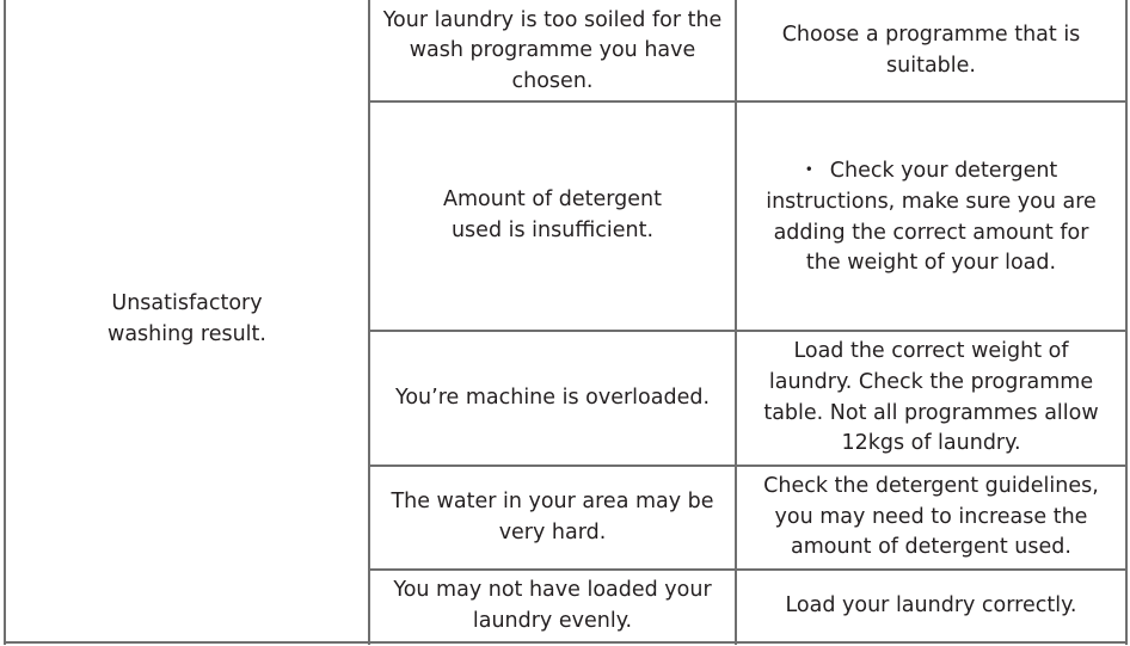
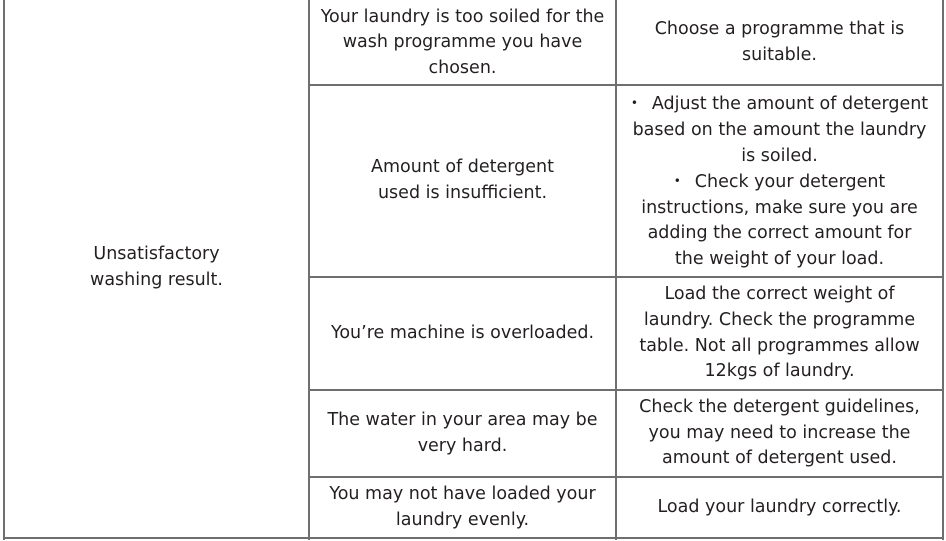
  Unsatisfactory washing result.
  Your laundry is too soiled for the wash programme you have chosen.
  Choose a programme that is suitable.
  Amount of detergent used is insufficient.
+ • Adjust the amount of detergent based on the amount the laundry is soiled.
  • Check your detergent instructions, make sure you are adding the correct amount for the weight of your load.
  You’re machine is overloaded.
  Load the correct weight of laundry. Check the programme table. Not all programmes allow 12kgs of laundry.
  The water in your area may be very hard.
  Check the detergent guidelines, you may need to increase the amount of detergent used.
  You may not have loaded your laundry evenly.
  Load your laundry correctly.
